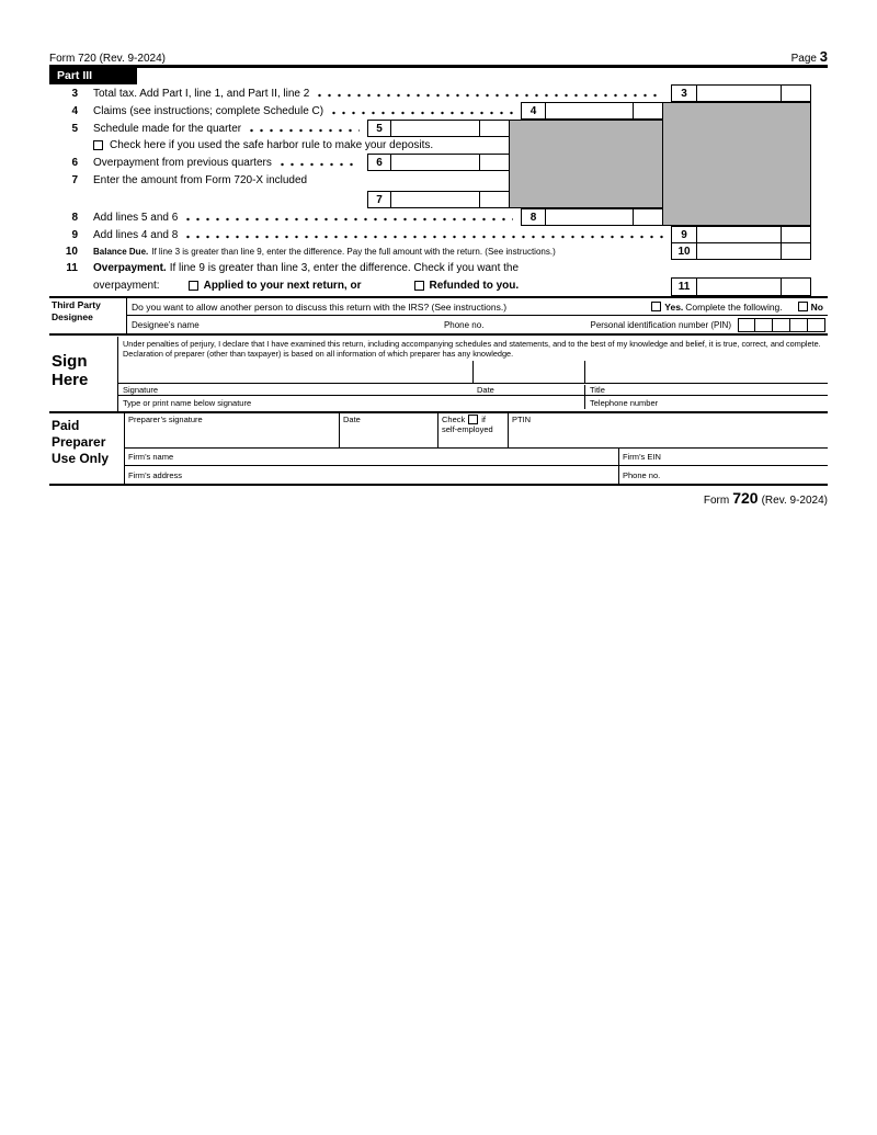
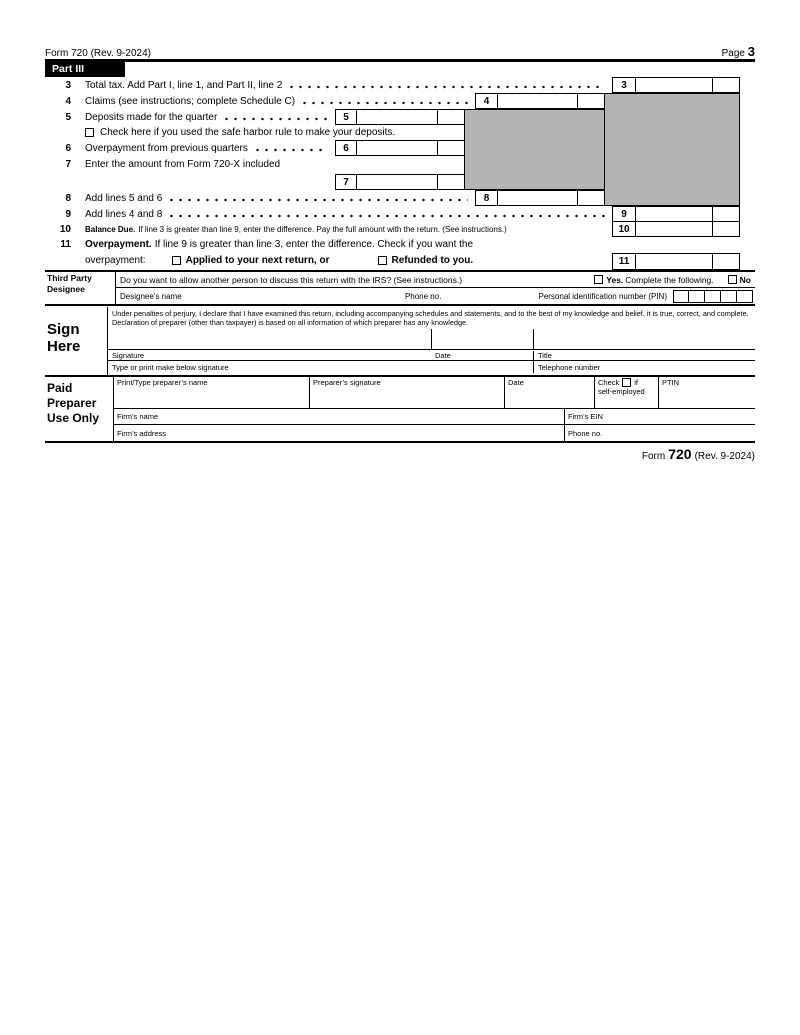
  Form 720 (Rev. 9-2024)
  Page 3
  Part III
  3
  4
  5
  6
  7
  8
  9
  10
  11
  3
  Total tax. Add Part I, line 1, and Part II, line 2
  4
  Claims (see instructions; complete Schedule C)
  5
- Schedule made for the quarter
+ Deposits made for the quarter
  Check here if you used the safe harbor rule to make your deposits.
  6
  Overpayment from previous quarters
  7
  Enter the amount from Form 720-X included
  8
  Add lines 5 and 6
  9
  Add lines 4 and 8
  10
  Balance Due.
  If line 3 is greater than line 9, enter the difference. Pay the full amount with the return. (See instructions.)
  11
  Overpayment.
  If line 9 is greater than line 3, enter the difference. Check if you want the
  overpayment:
  Applied to your next return, or
  Refunded to you.
  Third Party
  Designee
  Do you want to allow another person to discuss this return with the IRS? (See instructions.)
  Yes.
  Complete the following.
  No
  Designee’s name
  Phone no.
  Personal identification number (PIN)
  Sign
  Here
  Under penalties of perjury, I declare that I have examined this return, including accompanying schedules and statements, and to the best of my knowledge and belief, it is true, correct, and complete. Declaration of preparer (other than taxpayer) is based on all information of which preparer has any knowledge.
  Signature
  Date
  Title
- Type or print name below signature
+ Type or print make below signature
  Telephone number
  Paid
  Preparer
  Use Only
+ Print/Type preparer’s name
  Preparer’s signature
  Date
  Check
  if
  self-employed
  PTIN
  Firm’s name
  Firm’s EIN
  Firm’s address
  Phone no.
  Form
  720
  (Rev. 9-2024)
